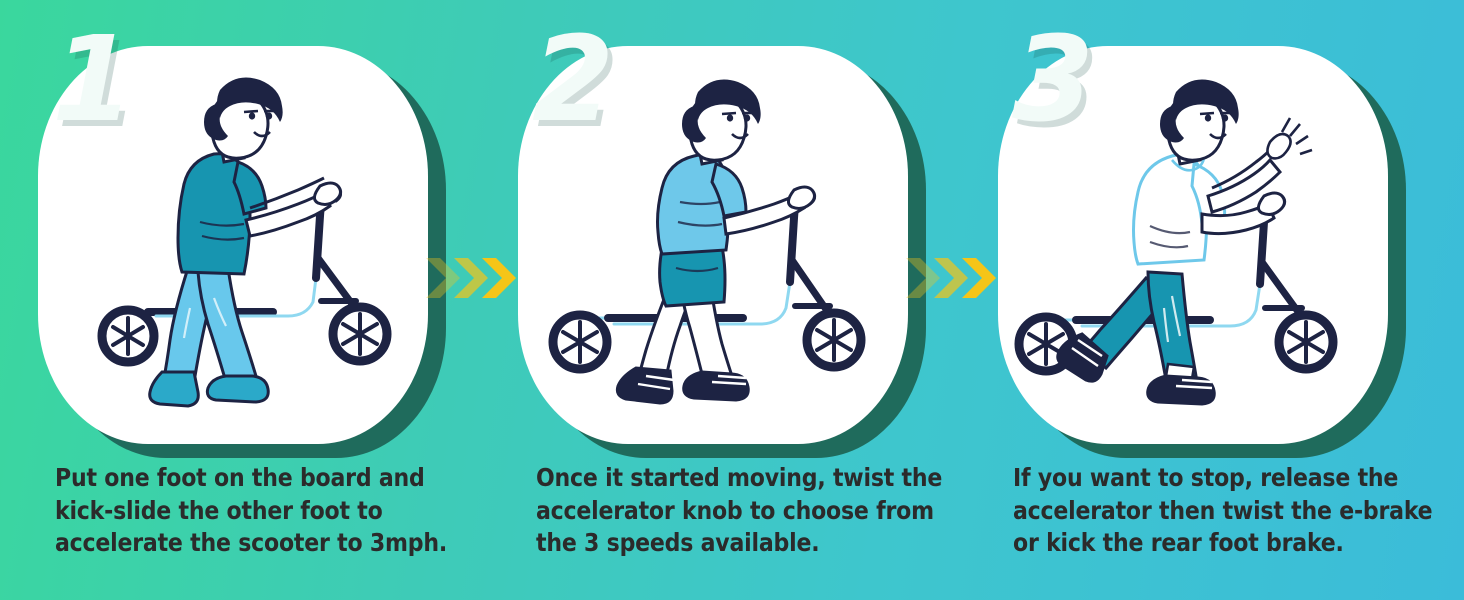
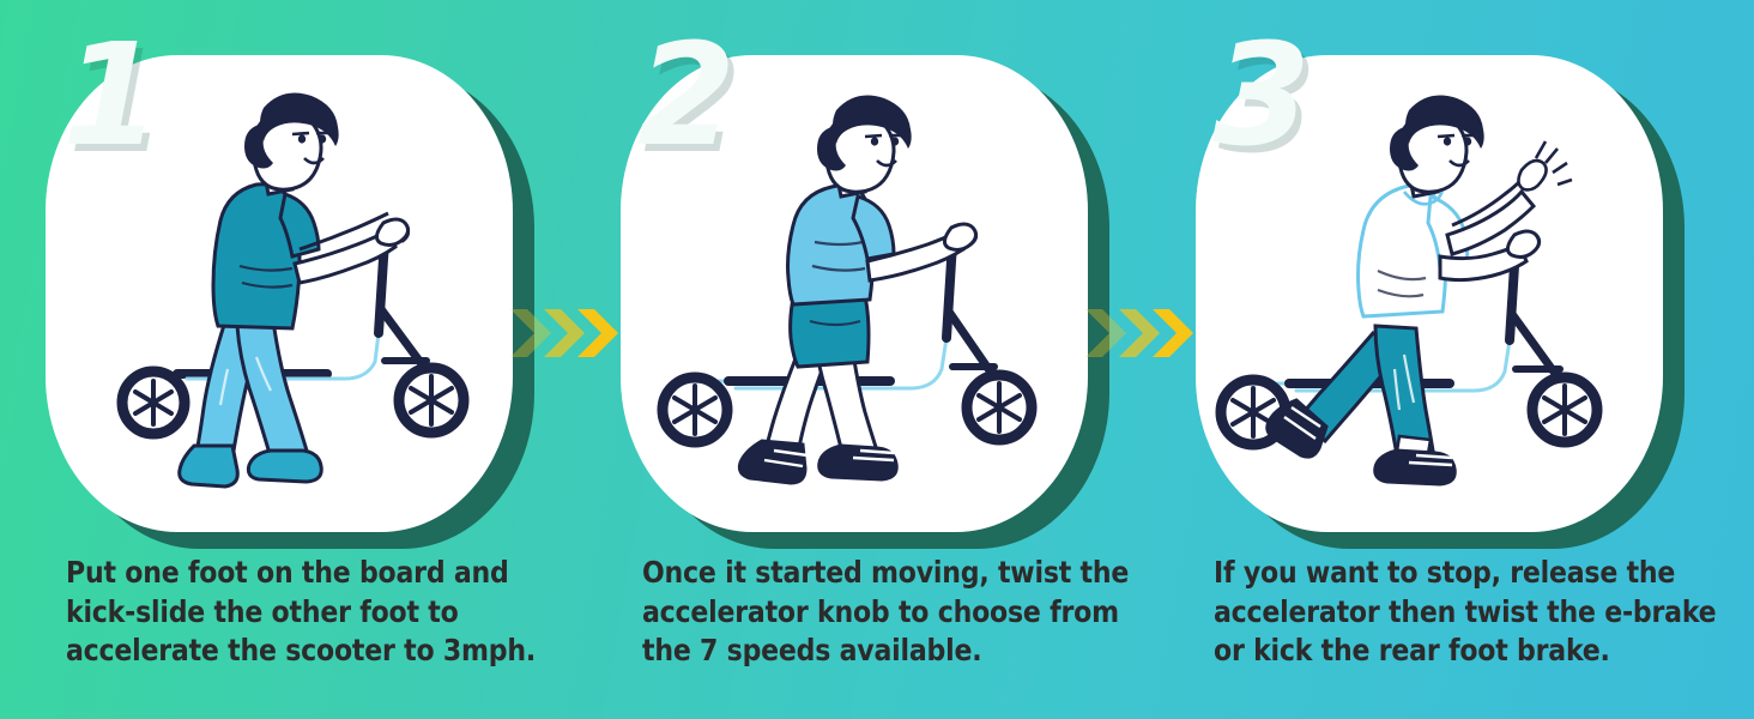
  1
  Put one foot on the board and kick-slide the other foot to accelerate the scooter to 3mph.
  2
- Once it started moving, twist the accelerator knob to choose from the 3 speeds available.
+ Once it started moving, twist the accelerator knob to choose from the 7 speeds available.
  3
  If you want to stop, release the accelerator then twist the e-brake or kick the rear foot brake.
